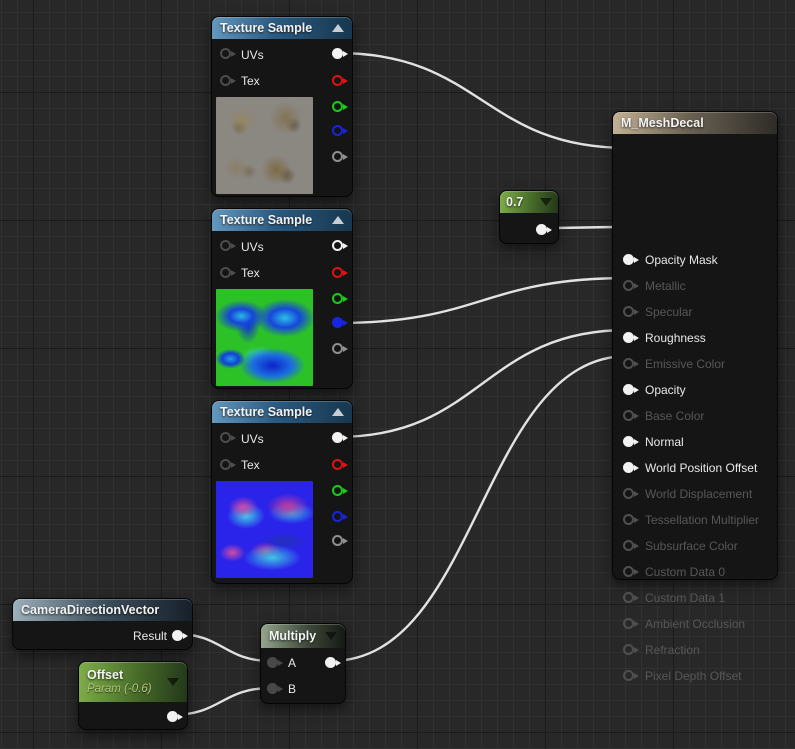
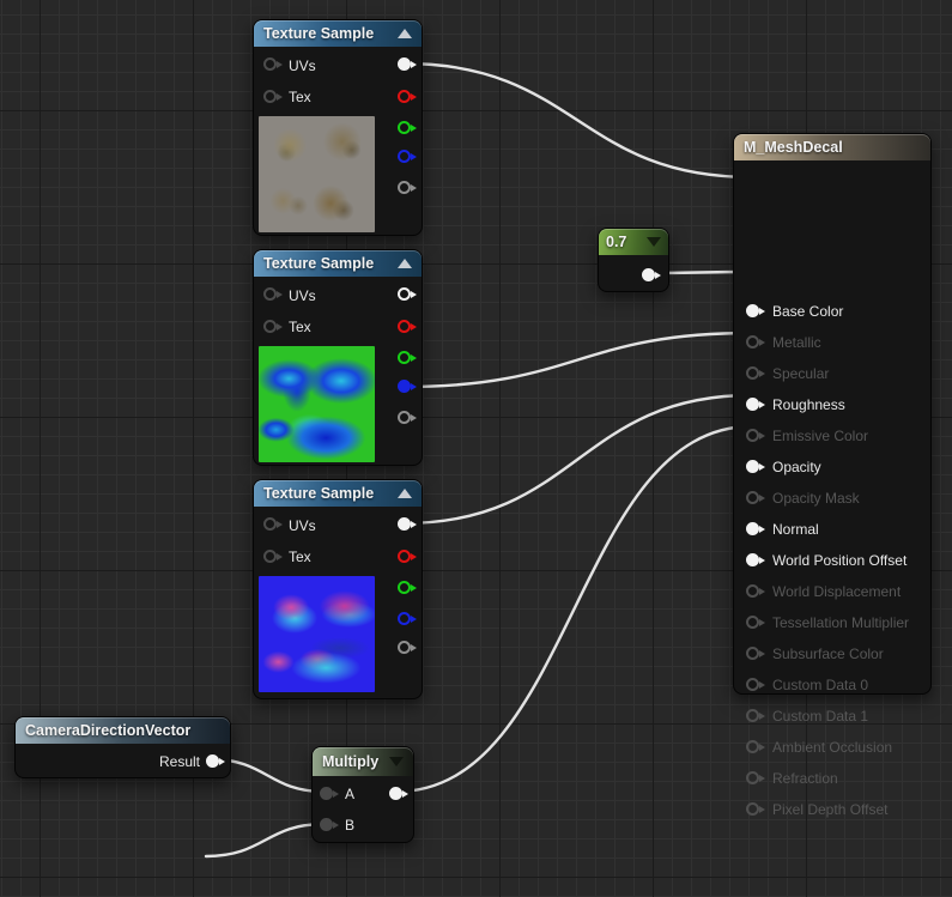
  Texture Sample
  UVs
  Tex
  Texture Sample
  UVs
  Tex
  Texture Sample
  UVs
  Tex
  0.7
  M_MeshDecal
- Opacity Mask
+ Base Color
  Metallic
  Specular
  Roughness
  Emissive Color
  Opacity
- Base Color
+ Opacity Mask
  Normal
  World Position Offset
  World Displacement
  Tessellation Multiplier
  Subsurface Color
  Custom Data 0
  Custom Data 1
  Ambient Occlusion
  Refraction
  Pixel Depth Offset
  CameraDirectionVector
  Result
- Offset
- Param (-0.6)
  Multiply
  A
  B
